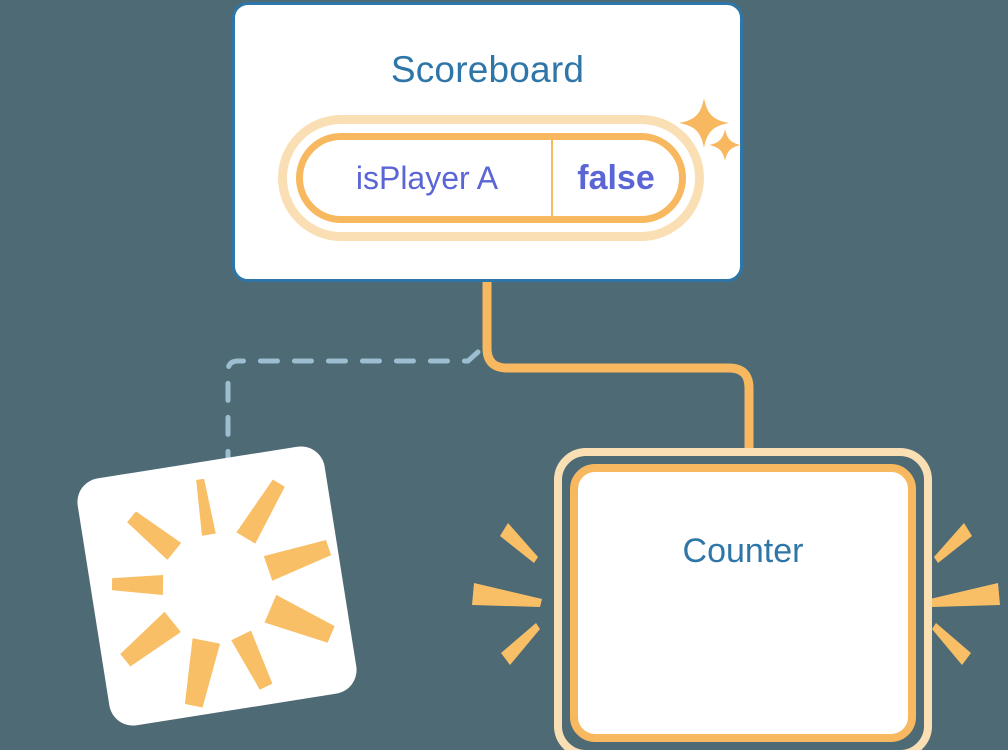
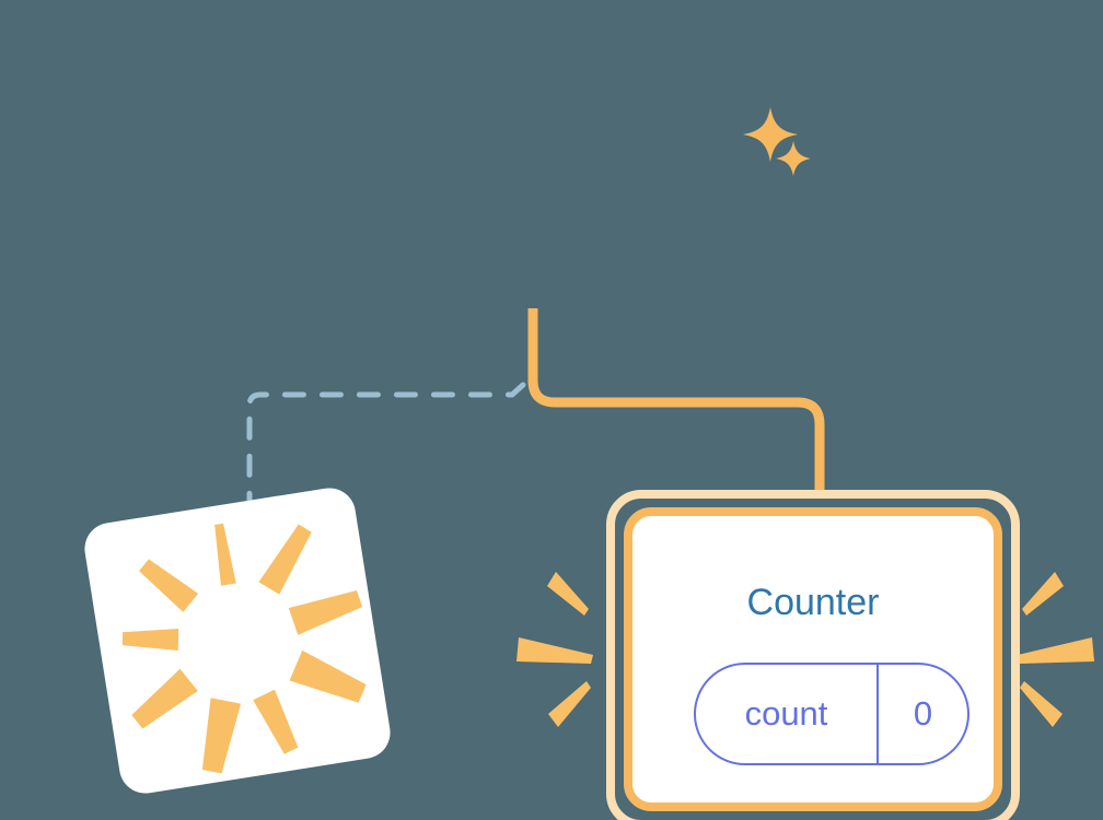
- Scoreboard
- isPlayer A
- false
  Counter
+ count
+ 0
